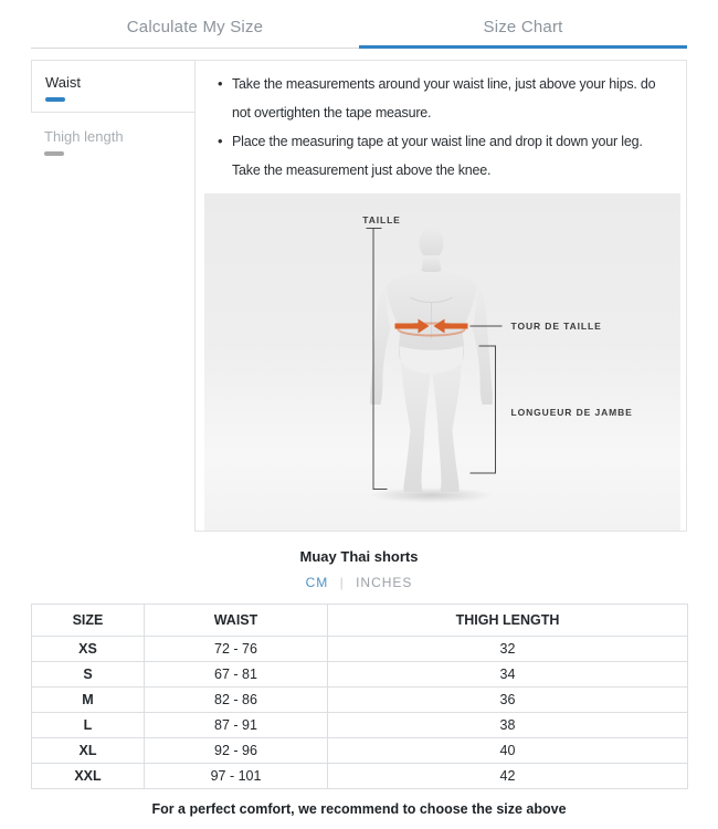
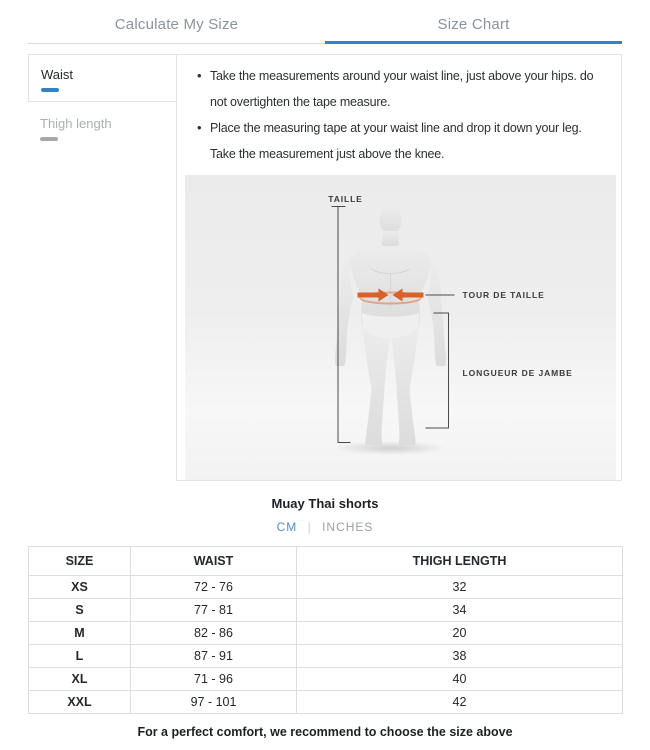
  Calculate My Size
  Size Chart
  Waist
  Thigh length
  Take the measurements around your waist line, just above your hips. do not overtighten the tape measure.
  Place the measuring tape at your waist line and drop it down your leg. Take the measurement just above the knee.
  TAILLE
  TOUR DE TAILLE
  LONGUEUR DE JAMBE
  Muay Thai shorts
  CM | INCHES
  SIZE	WAIST	THIGH LENGTH
  XS	72 - 76	32
- S	67 - 81	34
+ S	77 - 81	34
- M	82 - 86	36
+ M	82 - 86	20
  L	87 - 91	38
- XL	92 - 96	40
+ XL	71 - 96	40
  XXL	97 - 101	42
  For a perfect comfort, we recommend to choose the size above
